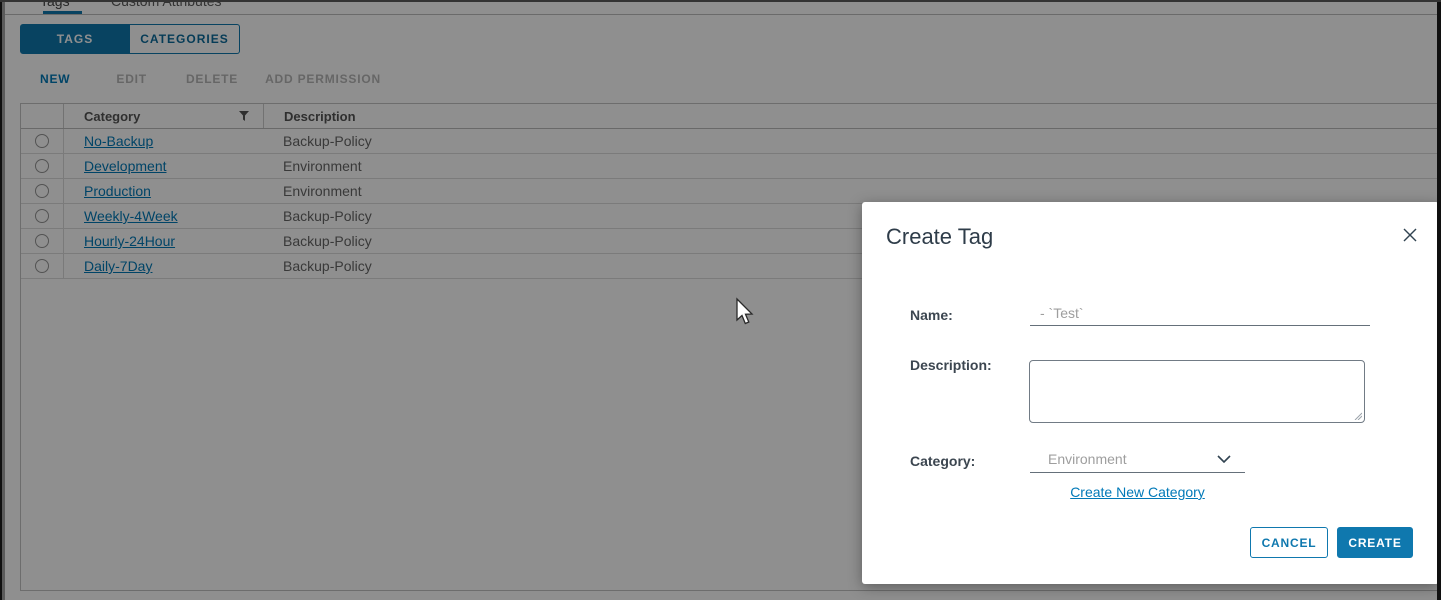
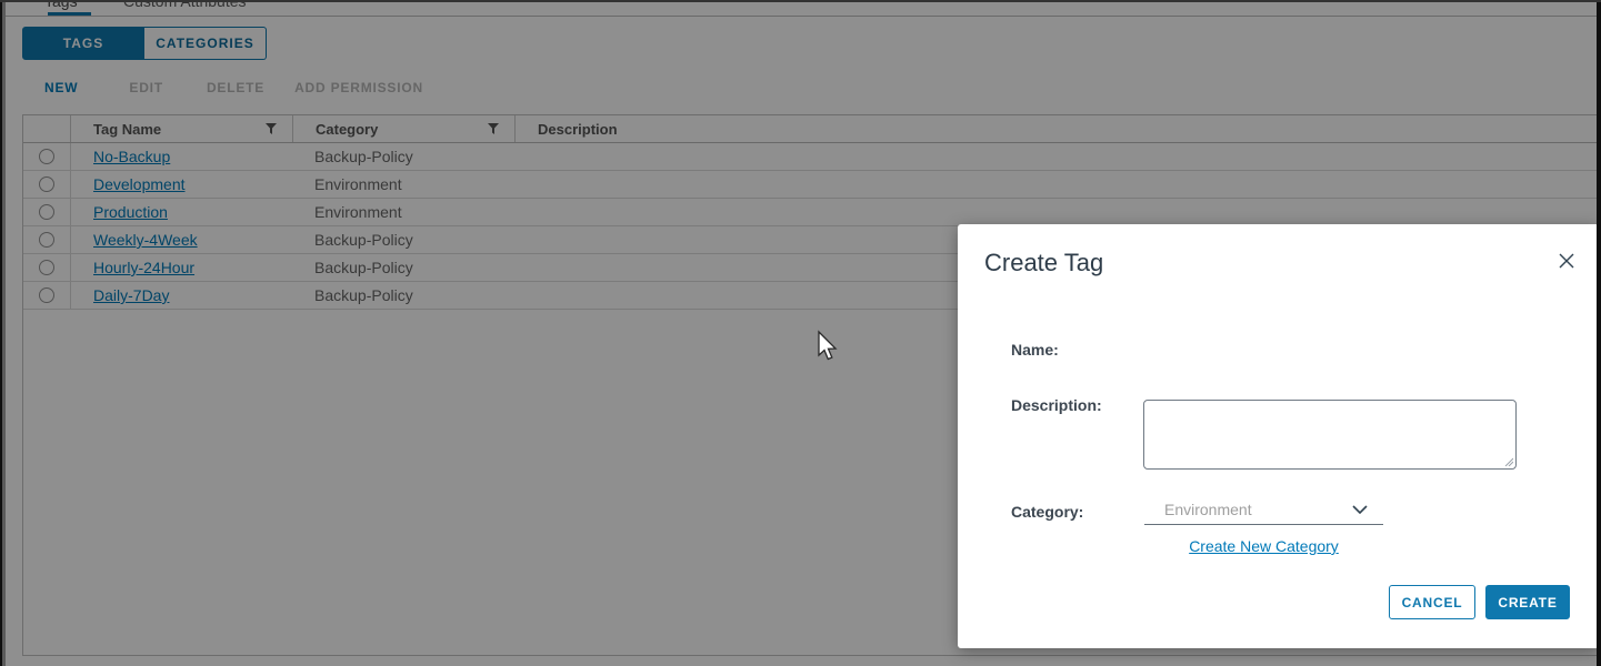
  TAGS
  CATEGORIES
  NEW
  EDIT
  DELETE
  ADD PERMISSION
+ Tag Name
  Category
  Description
  No-Backup
  Backup-Policy
  Development
  Environment
  Production
  Environment
  Weekly-4Week
  Backup-Policy
  Hourly-24Hour
  Backup-Policy
  Daily-7Day
  Backup-Policy
  Create Tag
  Name:
- - `Test`
  Description:
  Category:
  Environment
  Create New Category
  CANCEL
  CREATE
